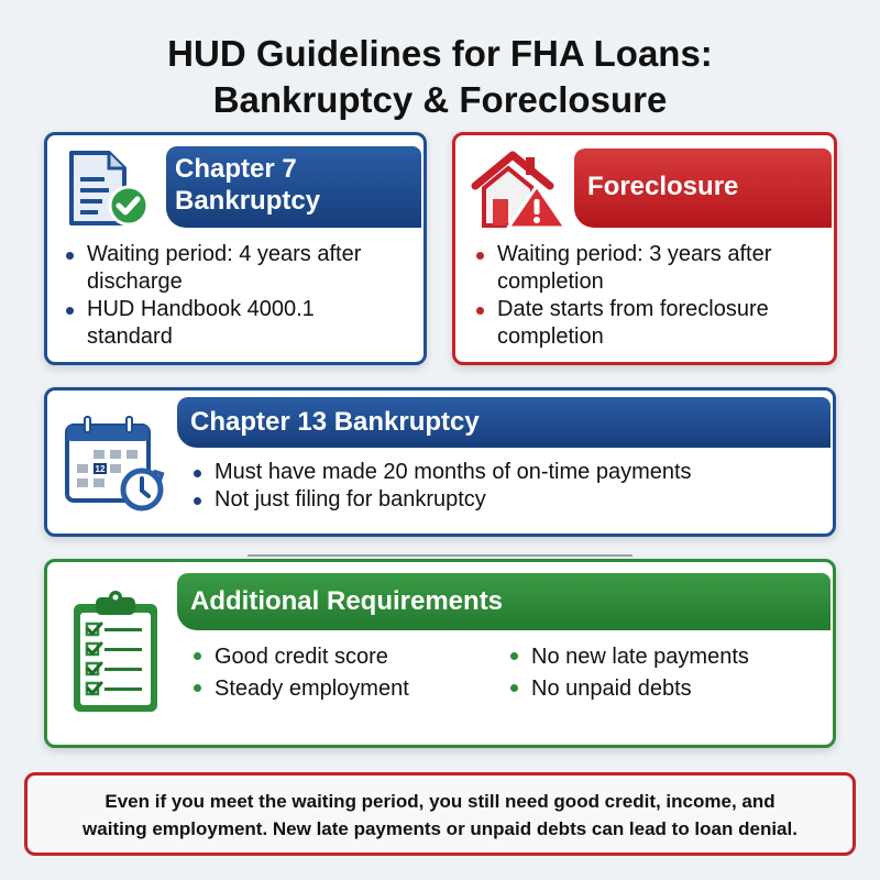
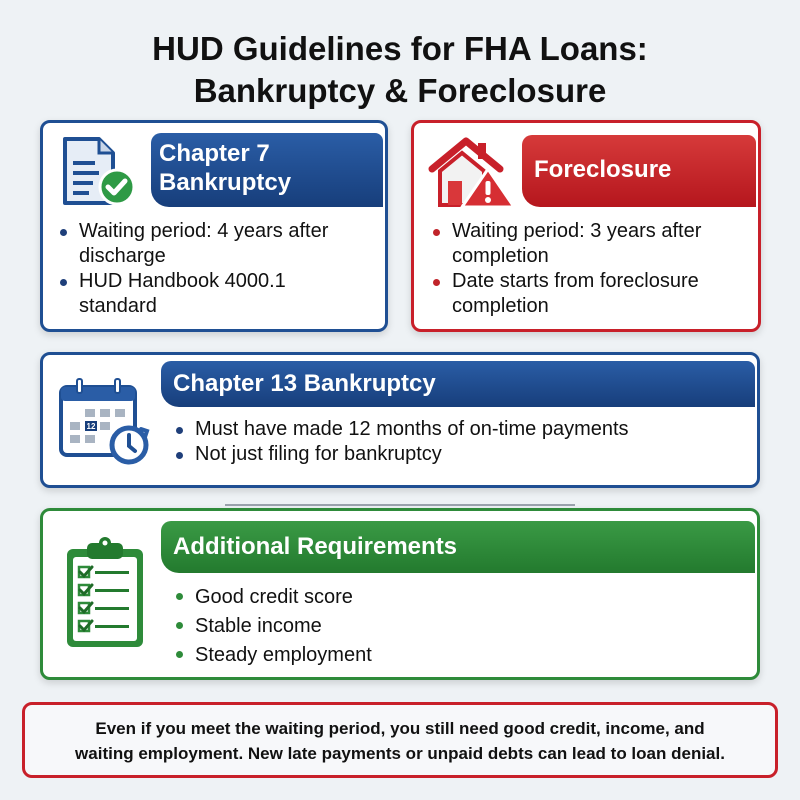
  HUD Guidelines for FHA Loans:
  Bankruptcy & Foreclosure
  Chapter 7
  Bankruptcy
  Waiting period: 4 years after discharge
  HUD Handbook 4000.1 standard
  Foreclosure
  Waiting period: 3 years after completion
  Date starts from foreclosure completion
  Chapter 13 Bankruptcy
  12
- Must have made 20 months of on-time payments
+ Must have made 12 months of on-time payments
  Not just filing for bankruptcy
  Additional Requirements
  Good credit score
+ Stable income
  Steady employment
- No new late payments
- No unpaid debts
  Even if you meet the waiting period, you still need good credit, income, and
  waiting employment. New late payments or unpaid debts can lead to loan denial.
